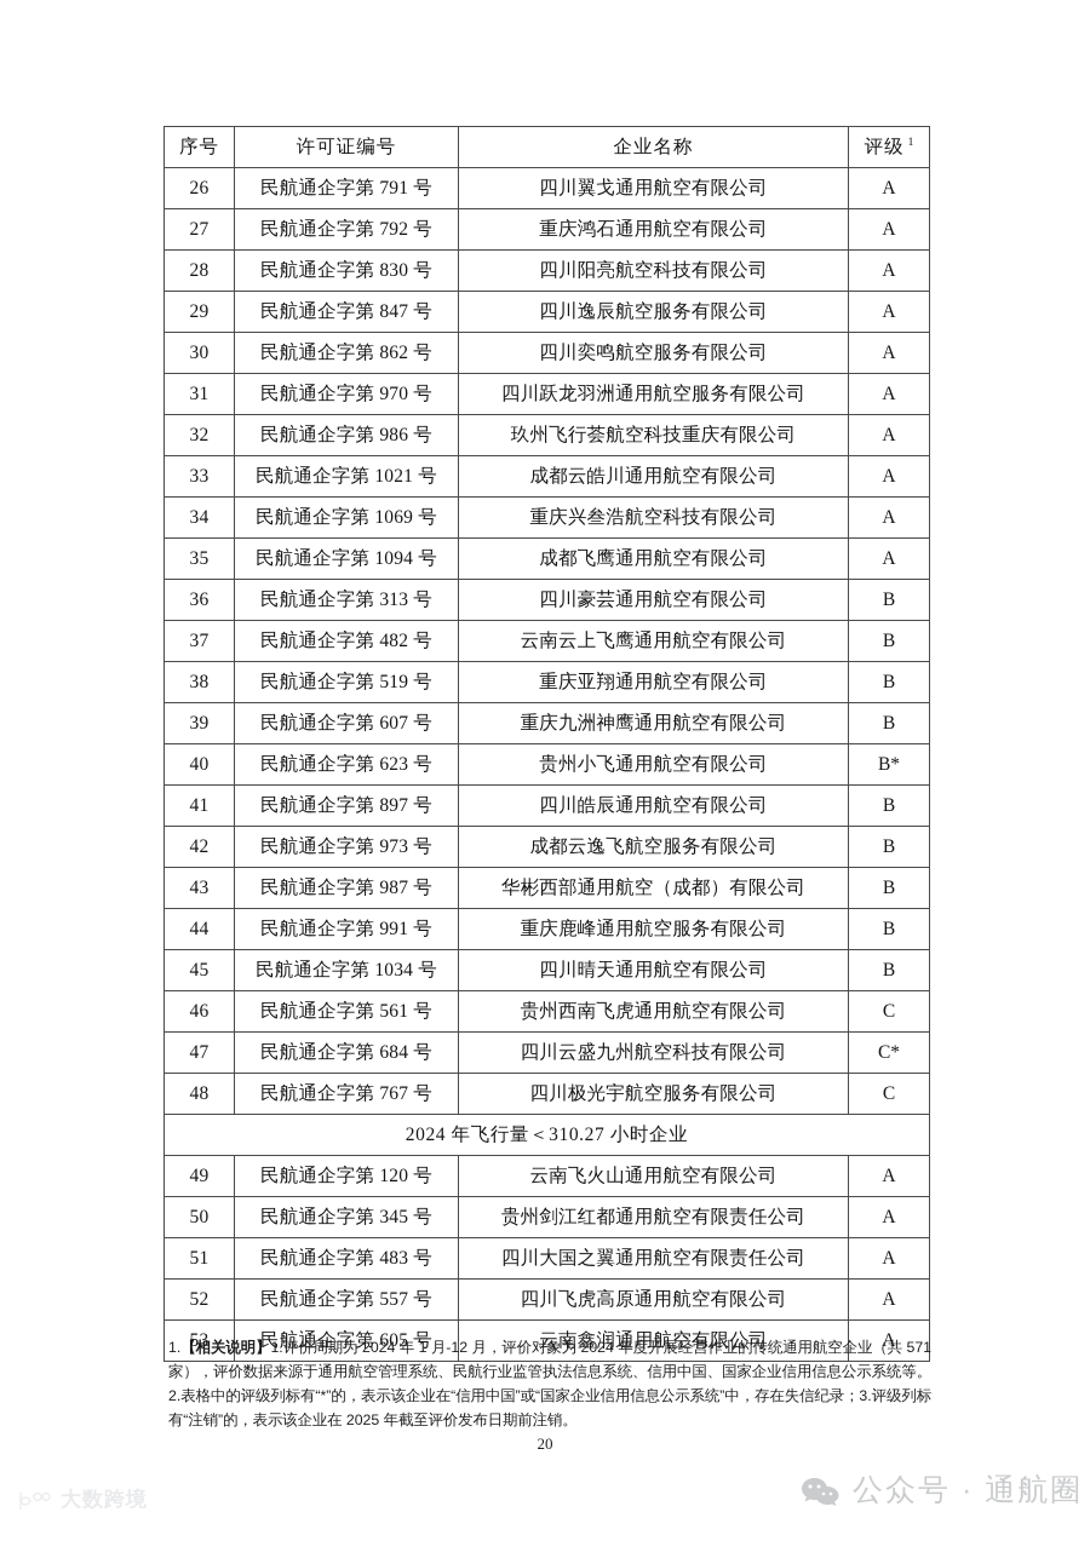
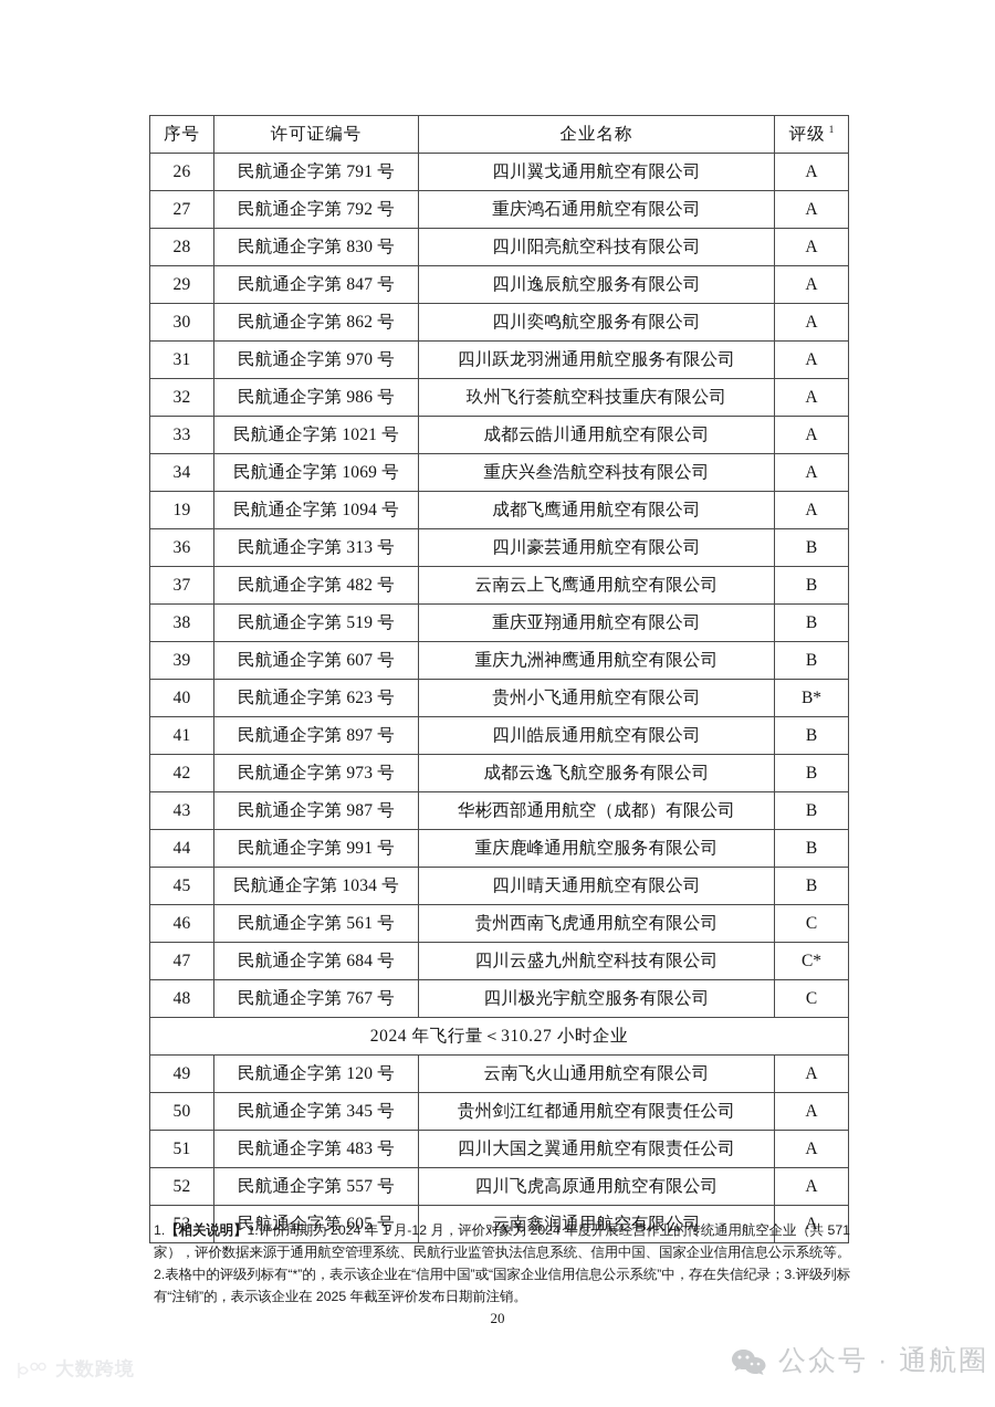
  序号	许可证编号	企业名称	评级 1
  26	民航通企字第 791 号	四川翼戈通用航空有限公司	A
  27	民航通企字第 792 号	重庆鸿石通用航空有限公司	A
  28	民航通企字第 830 号	四川阳亮航空科技有限公司	A
  29	民航通企字第 847 号	四川逸辰航空服务有限公司	A
  30	民航通企字第 862 号	四川奕鸣航空服务有限公司	A
  31	民航通企字第 970 号	四川跃龙羽洲通用航空服务有限公司	A
  32	民航通企字第 986 号	玖州飞行荟航空科技重庆有限公司	A
  33	民航通企字第 1021 号	成都云皓川通用航空有限公司	A
  34	民航通企字第 1069 号	重庆兴叁浩航空科技有限公司	A
- 35	民航通企字第 1094 号	成都飞鹰通用航空有限公司	A
+ 19	民航通企字第 1094 号	成都飞鹰通用航空有限公司	A
  36	民航通企字第 313 号	四川豪芸通用航空有限公司	B
  37	民航通企字第 482 号	云南云上飞鹰通用航空有限公司	B
  38	民航通企字第 519 号	重庆亚翔通用航空有限公司	B
  39	民航通企字第 607 号	重庆九洲神鹰通用航空有限公司	B
  40	民航通企字第 623 号	贵州小飞通用航空有限公司	B*
  41	民航通企字第 897 号	四川皓辰通用航空有限公司	B
  42	民航通企字第 973 号	成都云逸飞航空服务有限公司	B
  43	民航通企字第 987 号	华彬西部通用航空（成都）有限公司	B
  44	民航通企字第 991 号	重庆鹿峰通用航空服务有限公司	B
  45	民航通企字第 1034 号	四川晴天通用航空有限公司	B
  46	民航通企字第 561 号	贵州西南飞虎通用航空有限公司	C
  47	民航通企字第 684 号	四川云盛九州航空科技有限公司	C*
  48	民航通企字第 767 号	四川极光宇航空服务有限公司	C
  2024 年飞行量＜310.27 小时企业
  49	民航通企字第 120 号	云南飞火山通用航空有限公司	A
  50	民航通企字第 345 号	贵州剑江红都通用航空有限责任公司	A
  51	民航通企字第 483 号	四川大国之翼通用航空有限责任公司	A
  52	民航通企字第 557 号	四川飞虎高原通用航空有限公司	A
  53	民航通企字第 605 号	云南鑫润通用航空有限公司	A
  1.【相关说明】1.评价周期为 2024 年 1 月-12 月，评价对象为 2024 年度开展经营作业的传统通用航空企业（共 571 家），评价数据来源于通用航空管理系统、民航行业监管执法信息系统、信用中国、国家企业信用信息公示系统等。2.表格中的评级列标有“*”的，表示该企业在“信用中国”或“国家企业信用信息公示系统”中，存在失信纪录；3.评级列标有“注销”的，表示该企业在 2025 年截至评价发布日期前注销。
  20
  公众号 · 通航圈
